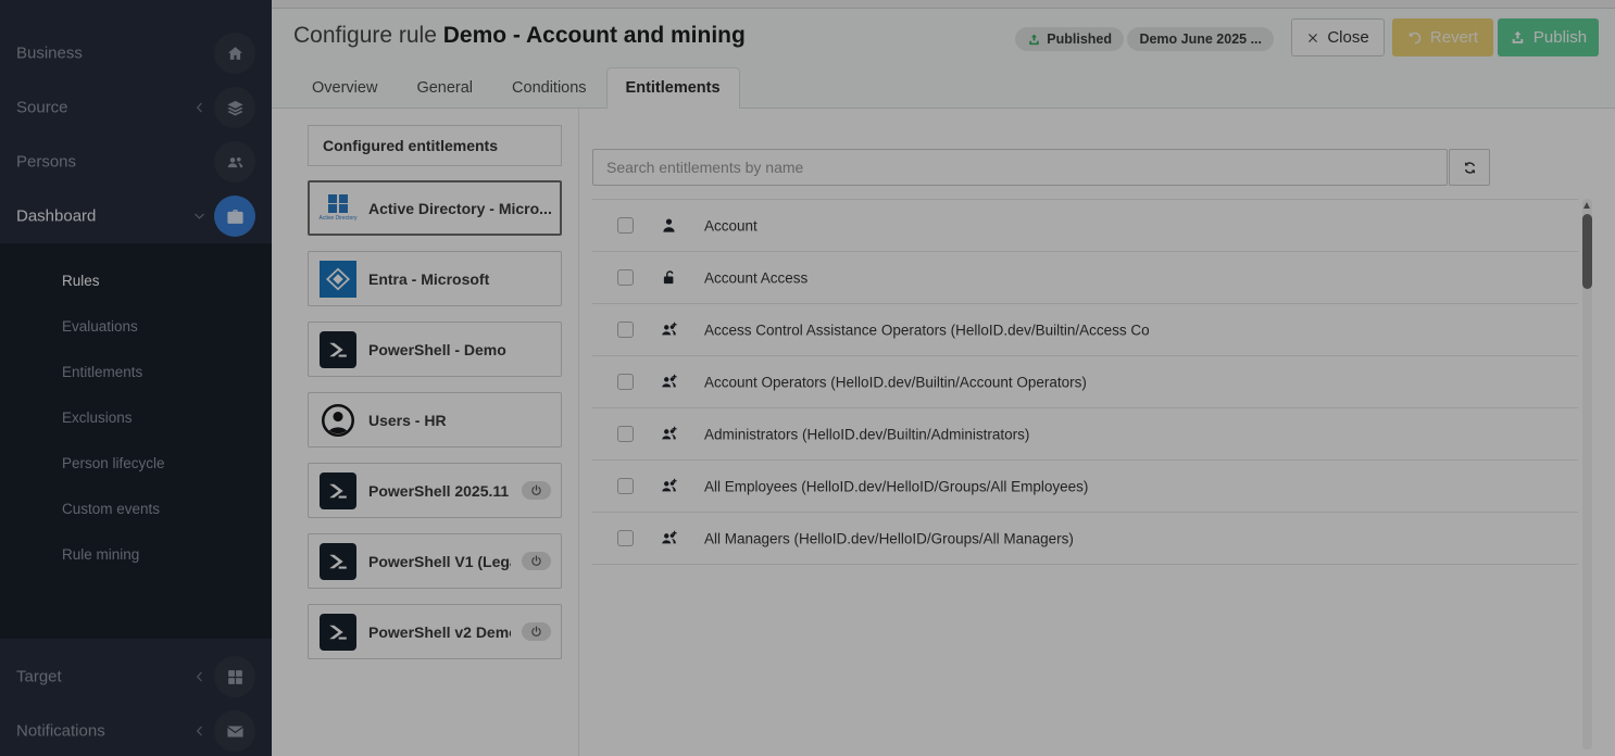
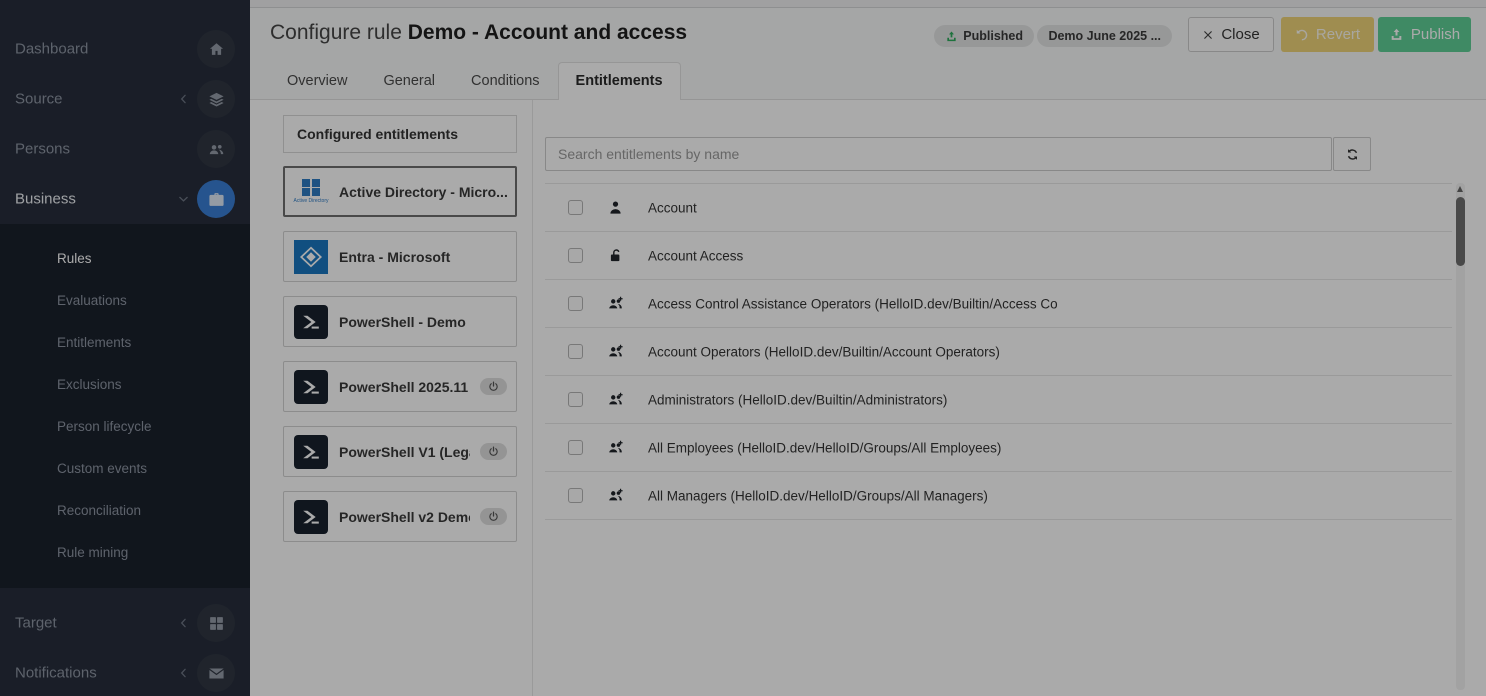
- Business
+ Dashboard
  Source
  Persons
- Dashboard
+ Business
  Rules
  Evaluations
  Entitlements
  Exclusions
  Person lifecycle
  Custom events
+ Reconciliation
  Rule mining
  Target
  Notifications
- Configure rule Demo - Account and mining
+ Configure rule Demo - Account and access
  Published
  Demo June 2025 ...
  Close
  Revert
  Publish
  Overview
  General
  Conditions
  Entitlements
  Configured entitlements
  Active Directory - Micro...
  Entra - Microsoft
  PowerShell - Demo
- Users - HR
  PowerShell 2025.11
  PowerShell V1 (Leg
  PowerShell v2 Dem
  Search entitlements by name
  Account
  Account Access
  Access Control Assistance Operators (HelloID.dev/Builtin/Access Co
  Account Operators (HelloID.dev/Builtin/Account Operators)
  Administrators (HelloID.dev/Builtin/Administrators)
  All Employees (HelloID.dev/HelloID/Groups/All Employees)
  All Managers (HelloID.dev/HelloID/Groups/All Managers)
